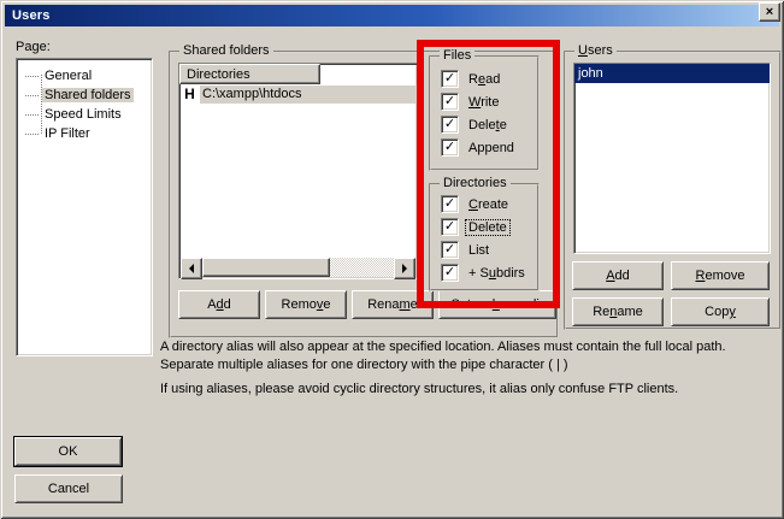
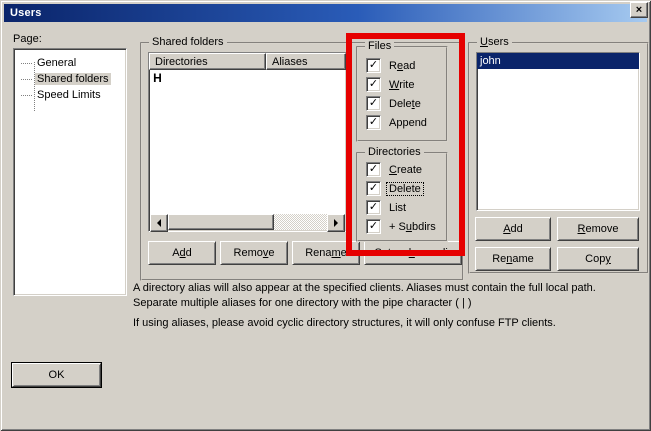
  Users
  ×
  Page:
  General
  Shared folders
  Speed Limits
- IP Filter
  Shared folders
  Directories
+ Aliases
  H
- C:\xampp\htdocs
  Add
  Remove
  Rename
  Set as home dir
  Files
  ✓
  Read
  ✓
  Write
  ✓
  Delete
  ✓
  Append
  Directories
  ✓
  Create
  ✓
  Delete
  ✓
  List
  ✓
  + Subdirs
  Users
  john
  Add
  Remove
  Rename
  Copy
- A directory alias will also appear at the specified location. Aliases must contain the full local path. Separate multiple aliases for one directory with the pipe character ( | )
+ A directory alias will also appear at the specified clients. Aliases must contain the full local path. Separate multiple aliases for one directory with the pipe character ( | )
- If using aliases, please avoid cyclic directory structures, it alias only confuse FTP clients.
+ If using aliases, please avoid cyclic directory structures, it will only confuse FTP clients.
  OK
- Cancel
